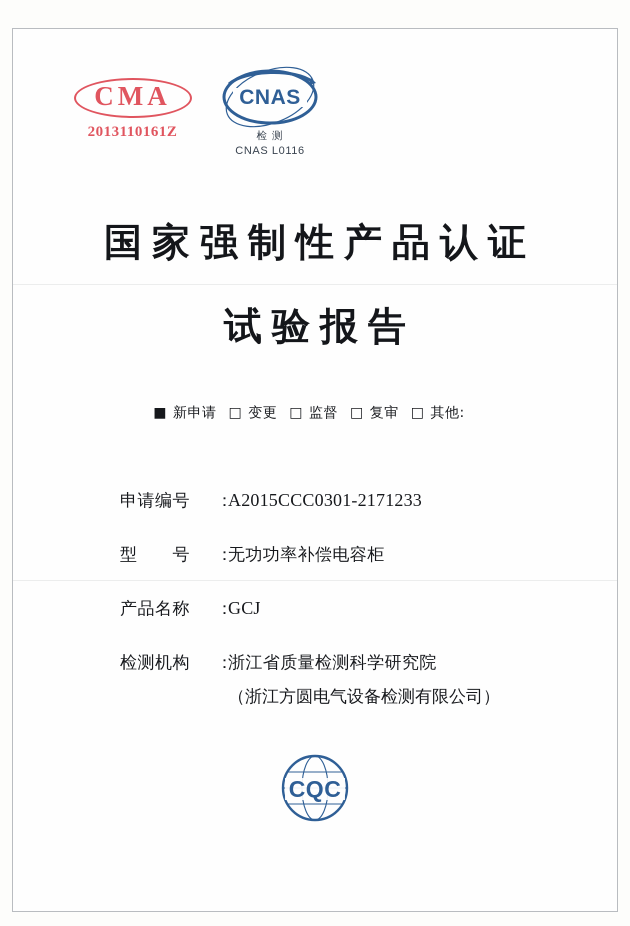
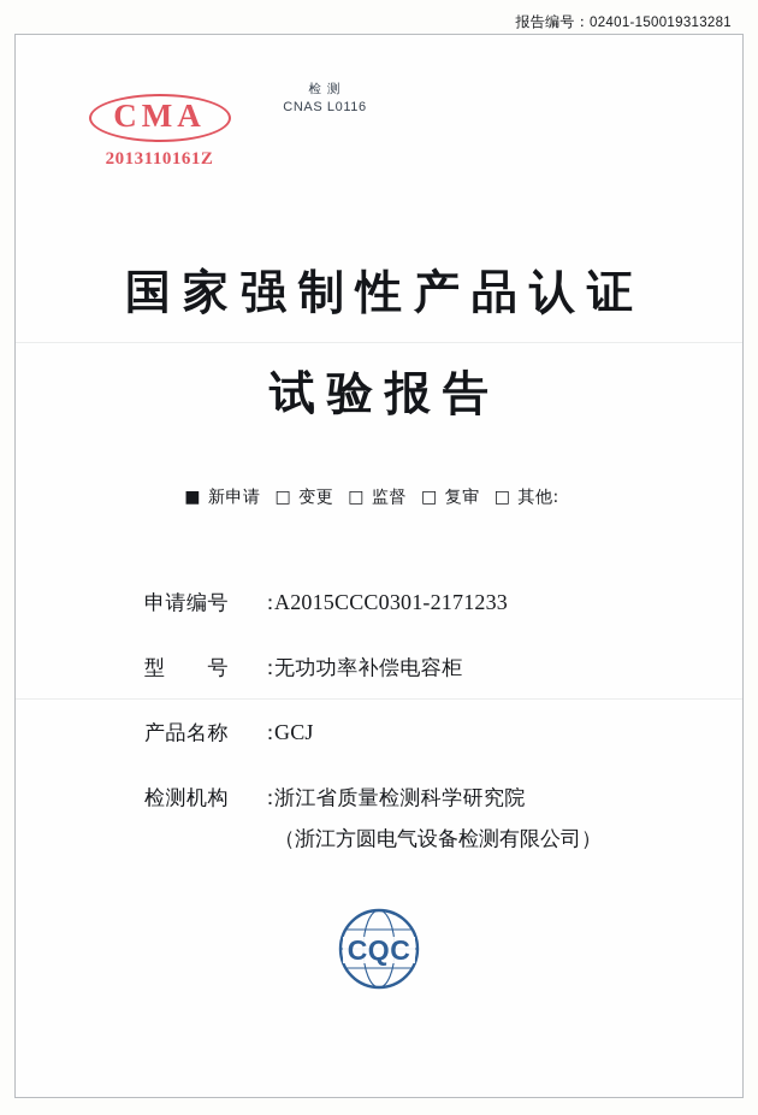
+ 报告编号：02401-150019313281
  CMA
  2013110161Z
- CNAS
  检 测
  CNAS L0116
  国家强制性产品认证
  试验报告
  ■ 新申请 □ 变更 □ 监督 □ 复审 □ 其他:
  申请编号
  ：
  A2015CCC0301-2171233
  型 号
  ：
  无功功率补偿电容柜
  产品名称
  ：
  GCJ
  检测机构
  ：
  浙江省质量检测科学研究院
  （浙江方圆电气设备检测有限公司）
  CQC
